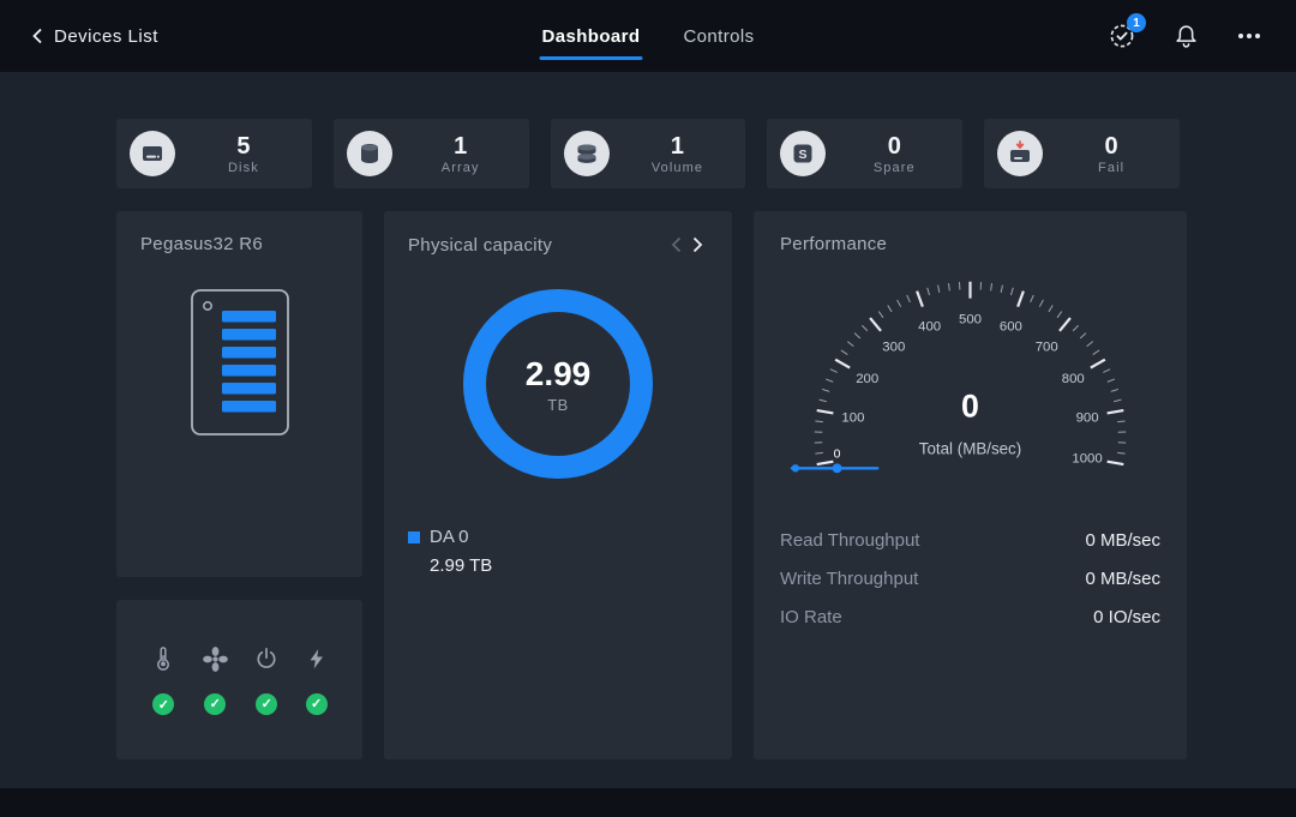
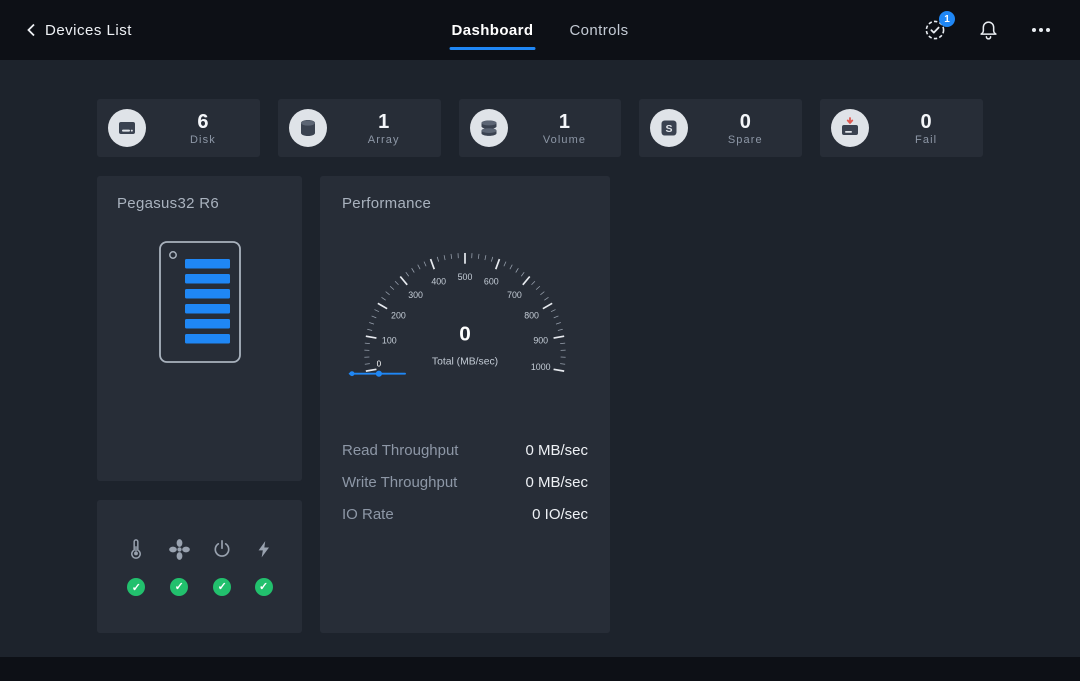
  Devices List
  Dashboard
  Controls
  1
- 5
+ 6
  Disk
  1
  Array
  1
  Volume
  S
  0
  Spare
  0
  Fail
  Pegasus32 R6
- Physical capacity
- 2.99
- TB
- DA 0
- 2.99 TB
  Performance
  100
  200
  300
  400
  500
  600
  700
  800
  900
  1000
  0
  Total (MB/sec)
  0
  Read Throughput
  0 MB/sec
  Write Throughput
  0 MB/sec
  IO Rate
  0 IO/sec
